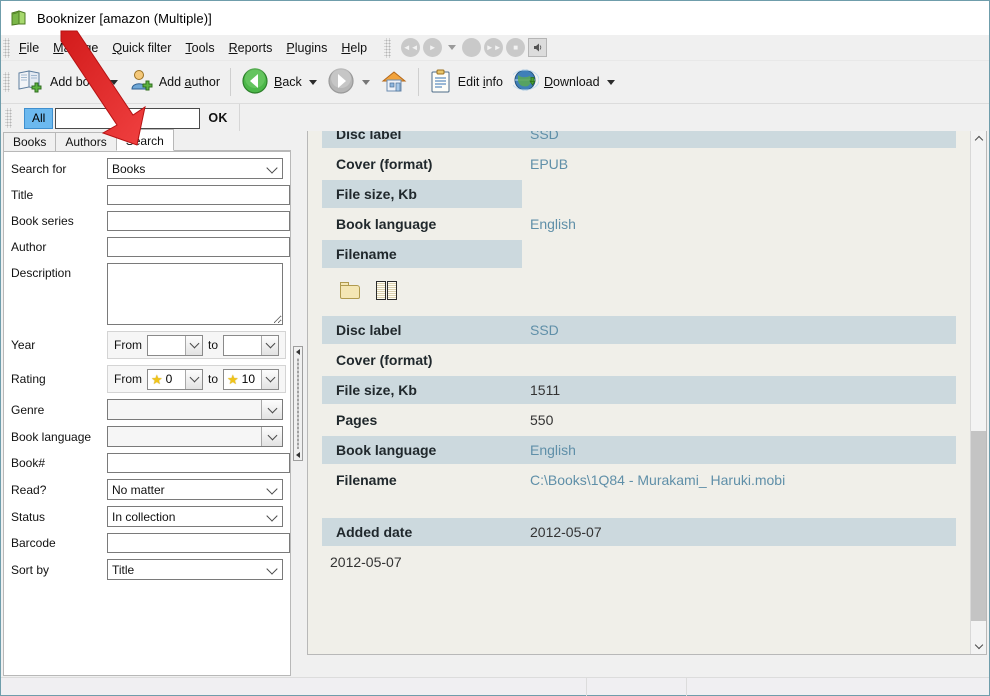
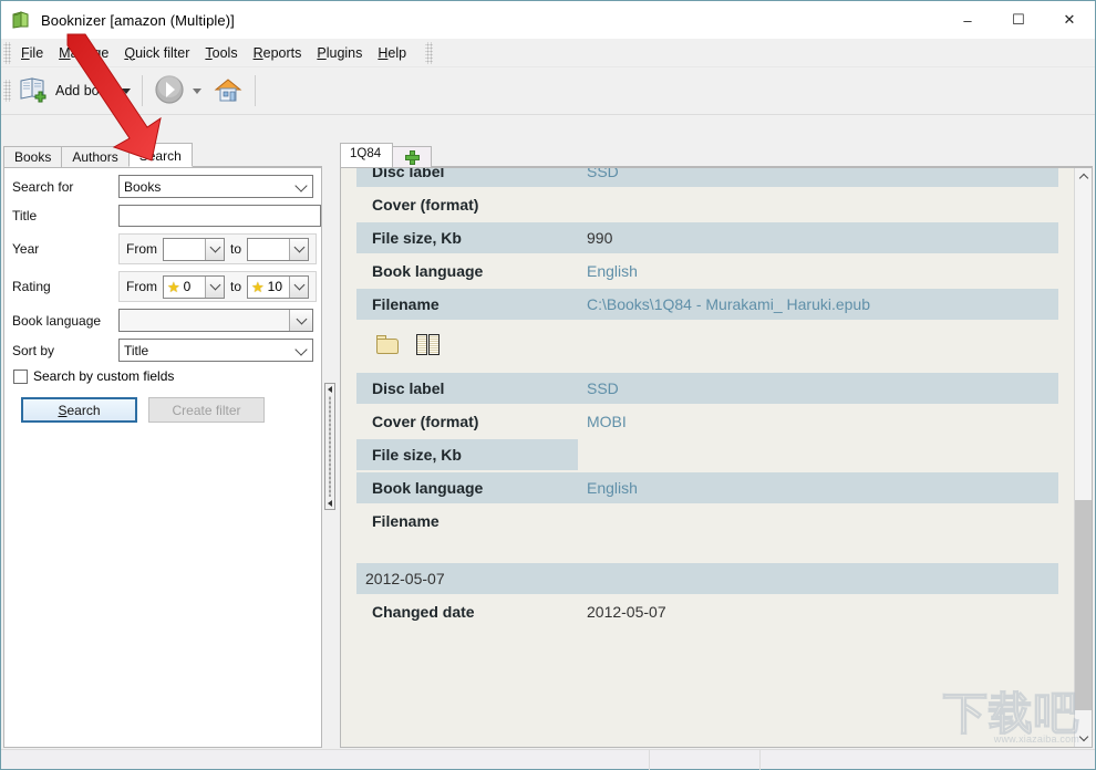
  Booknizer [amazon (Multiple)]
+ –
+ ☐
+ ✕
  File
  Quick filter
  Tools
  Reports
  Plugins
  Help
- ◄◄
- ►
- ►►
- ■
  Add bo
- Add author
- Back
- Edit info
- Download
- All
- OK
  Books
  Authors
  Search for
  Books
  Title
- Book series
- Author
- Description
  Year
  From
  to
  Rating
  From
  ★
  0
  to
  ★
  10
- Genre
  Book language
- Book#
- Read?
- No matter
- Status
- In collection
- Barcode
  Sort by
  Title
+ Search by custom fields
+ S
+ earch
+ Create filter
+ 1Q84
  Disc label
  SSD
  Cover (format)
- EPUB
  File size, Kb
+ 990
  Book language
  English
  Filename
+ C:\Books\1Q84 - Murakami_ Haruki.epub
  Disc label
  SSD
  Cover (format)
+ MOBI
  File size, Kb
- 1511
- Pages
- 550
  Book language
  English
  Filename
- C:\Books\1Q84 - Murakami_ Haruki.mobi
- Added date
  2012-05-07
+ Changed date
  2012-05-07
+ 下载吧
+ www.xiazaiba.com
